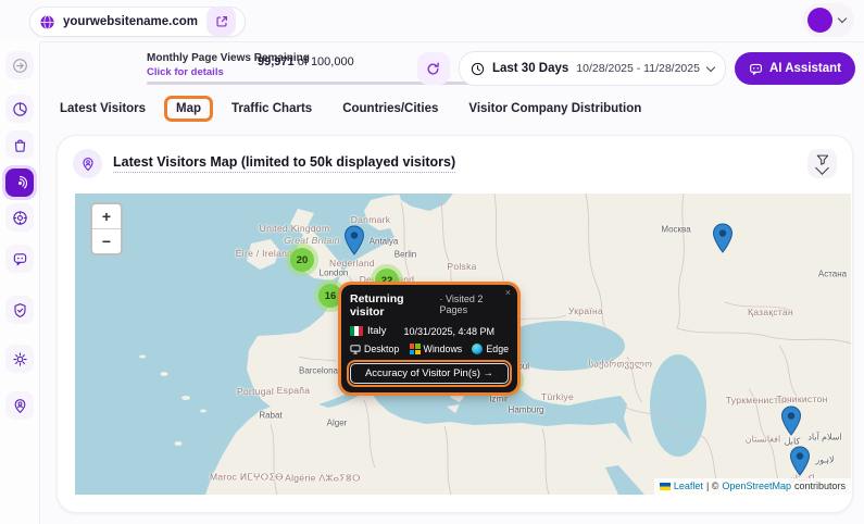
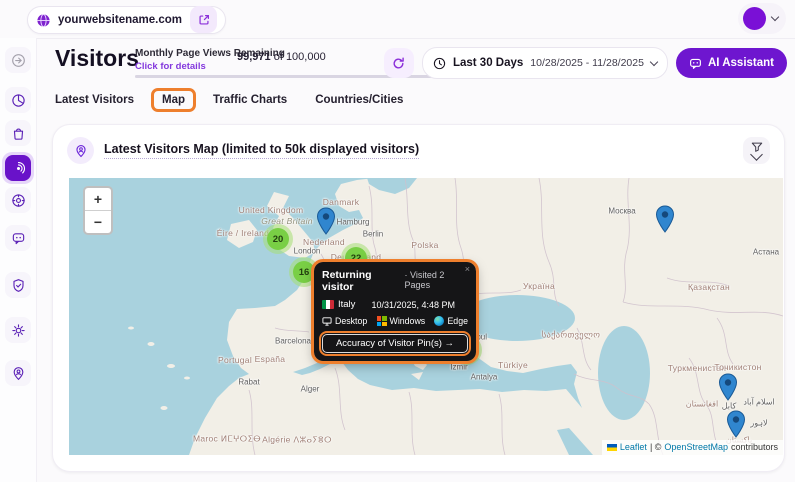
  yourwebsitename.com
+ Visitors
  Monthly Page Views Remaining
  Click for details
  99,971 of 100,000
  Last 30 Days
  10/28/2025 - 11/28/2025
  AI Assistant
  Latest Visitors
  Map
  Traffic Charts
  Countries/Cities
- Visitor Company Distribution
  Latest Visitors Map (limited to 50k displayed visitors)
  United Kingdom
  Great Britain
  Éire / Ireland
  London
  Danmark
- Antalya
+ Hamburg
  Berlin
  Nederland
  Polska
  Barcelona
  España
  Portugal
  Rabat
  Maroc ⵍⵎⵖⵔⵉⴱ
  Algérie ⴷⵣⴰⵢⴻⵔ
  Alger
  Izmir
- Hamburg
+ Antalya
  Türkiye
  Україна
  Москва
  Қазақстан
  Астана
  საქართველო
  Туркменистан
  Точикистон
  افغانستان
  کابل
  اسلام آباد
  پاکستان
  لاہور
  20
  16
  22
  +
  −
  ×
  Returning visitor
  · Visited 2 Pages
  Italy
  10/31/2025, 4:48 PM
  Desktop
  Windows
  Edge
  Accuracy of Visitor Pin(s) →
  Leaflet
  | ©
  OpenStreetMap
  contributors
